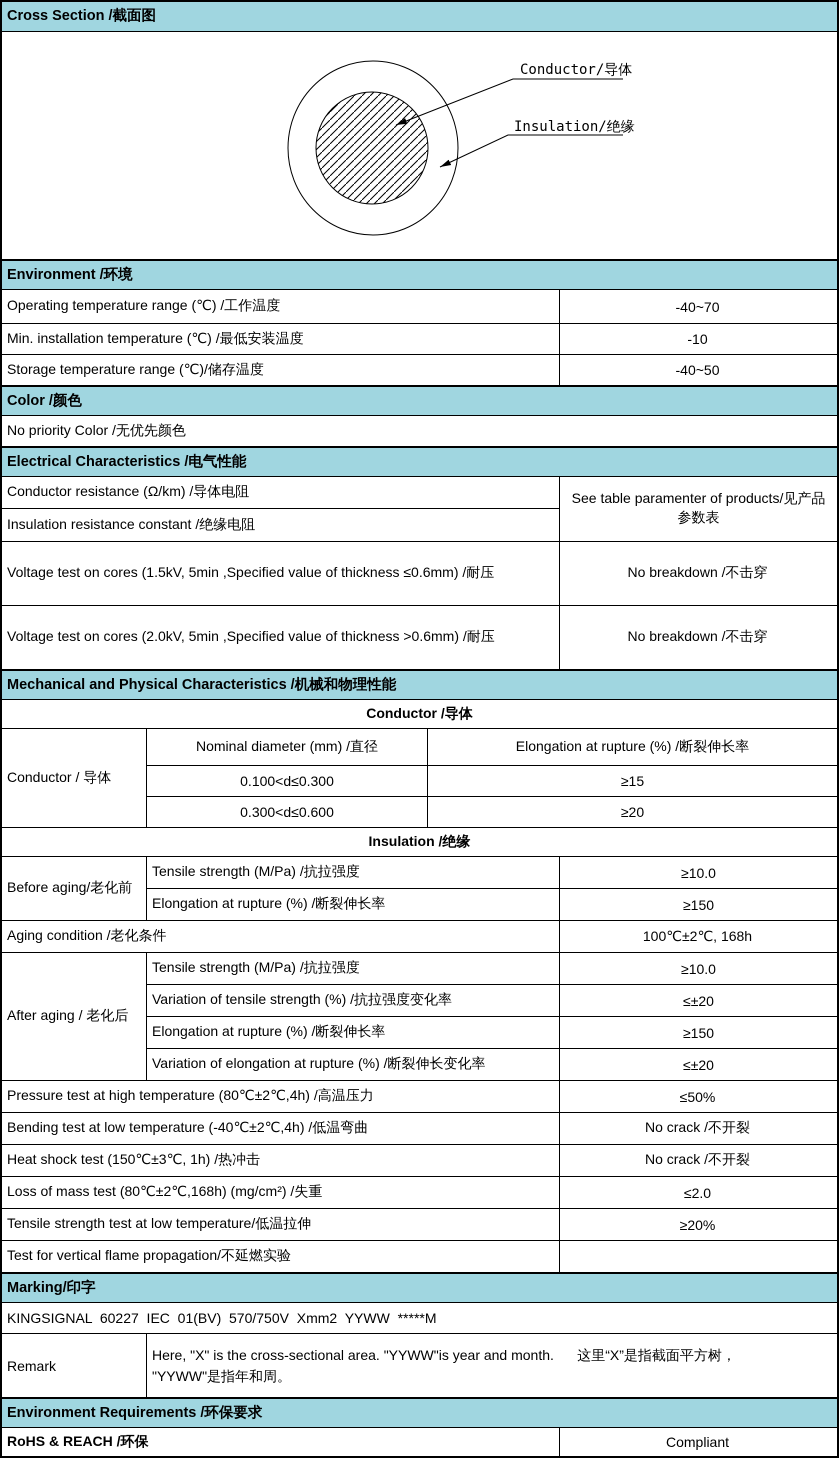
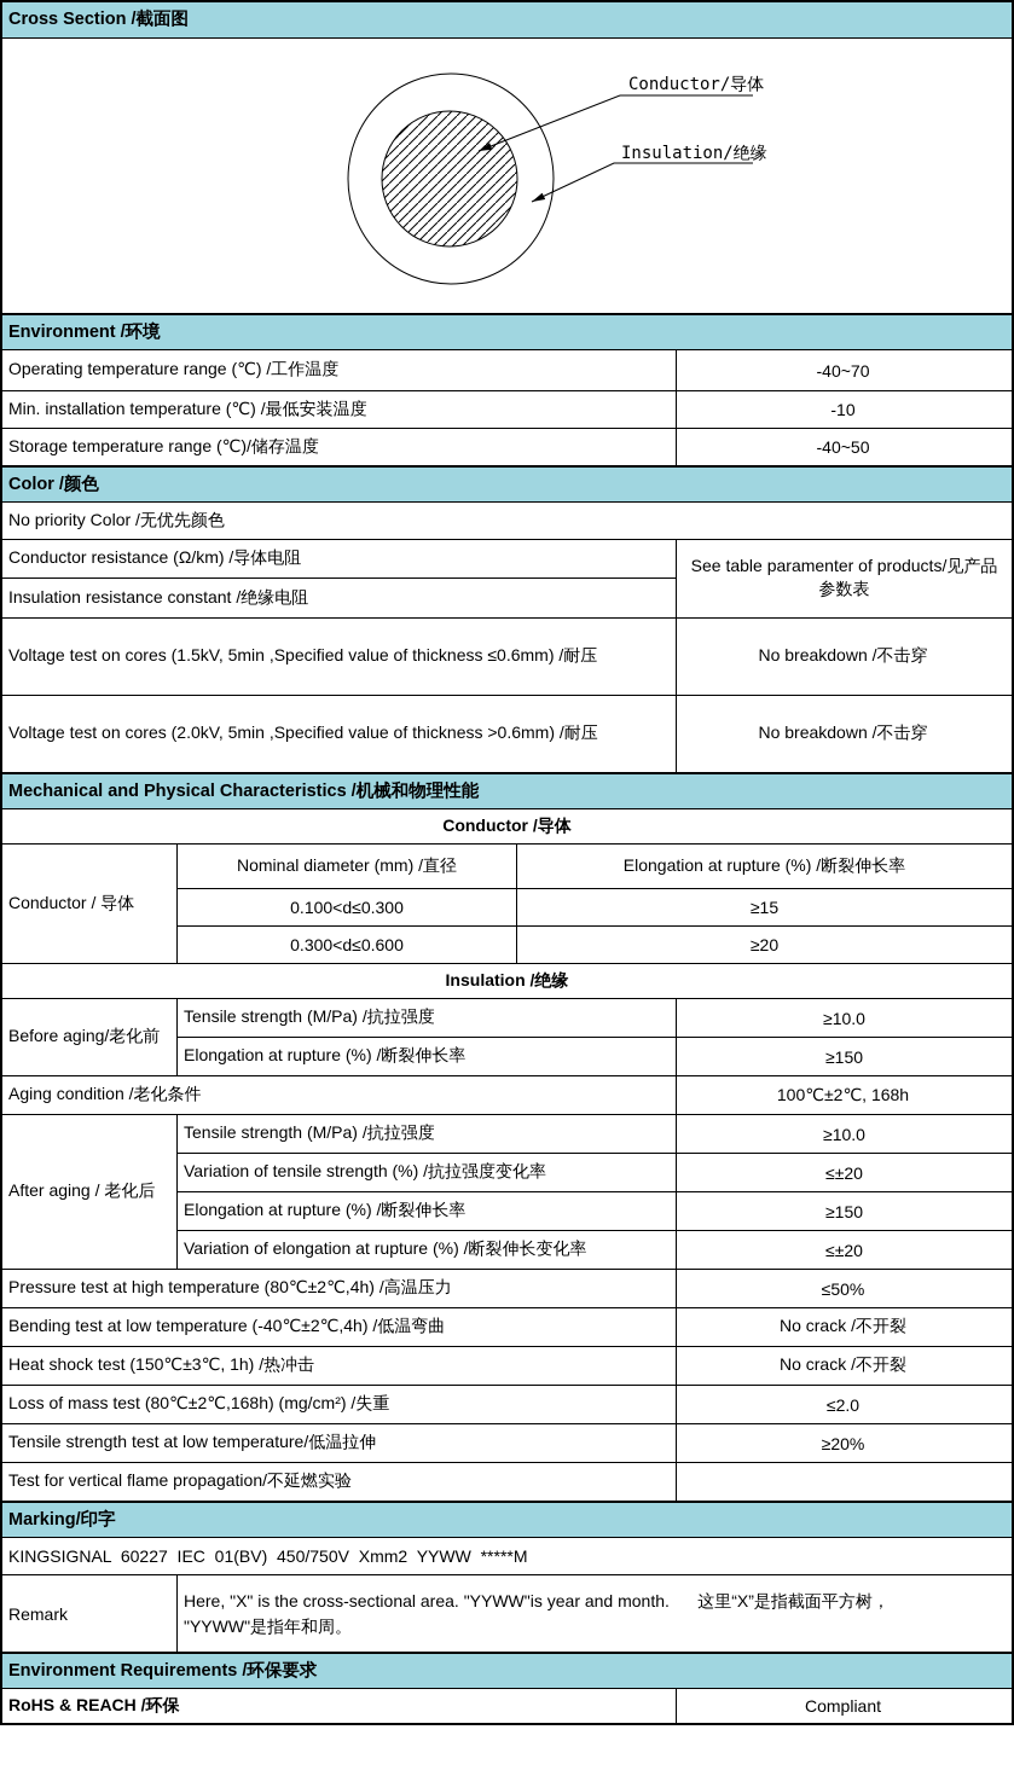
  Cross Section /截面图
  Conductor/导体
  Insulation/绝缘
  Environment /环境
  Operating temperature range (℃) /工作温度
  -40~70
  Min. installation temperature (℃) /最低安装温度
  -10
  Storage temperature range (℃)/储存温度
  -40~50
  Color /颜色
  No priority Color /无优先颜色
- Electrical Characteristics /电气性能
  Conductor resistance (Ω/km) /导体电阻
  Insulation resistance constant /绝缘电阻
  See table paramenter of products/见产品参数表
  Voltage test on cores (1.5kV, 5min ,Specified value of thickness ≤0.6mm) /耐压
  No breakdown /不击穿
  Voltage test on cores (2.0kV, 5min ,Specified value of thickness >0.6mm) /耐压
  No breakdown /不击穿
  Mechanical and Physical Characteristics /机械和物理性能
  Conductor /导体
  Conductor / 导体
  Nominal diameter (mm) /直径
  Elongation at rupture (%) /断裂伸长率
  0.100<d≤0.300
  ≥15
  0.300<d≤0.600
  ≥20
  Insulation /绝缘
  Before aging/老化前
  Tensile strength (M/Pa) /抗拉强度
  ≥10.0
  Elongation at rupture (%) /断裂伸长率
  ≥150
  Aging condition /老化条件
  100℃±2℃, 168h
  After aging / 老化后
  Tensile strength (M/Pa) /抗拉强度
  ≥10.0
  Variation of tensile strength (%) /抗拉强度变化率
  ≤±20
  Elongation at rupture (%) /断裂伸长率
  ≥150
  Variation of elongation at rupture (%) /断裂伸长变化率
  ≤±20
  Pressure test at high temperature (80℃±2℃,4h) /高温压力
  ≤50%
  Bending test at low temperature (-40℃±2℃,4h) /低温弯曲
  No crack /不开裂
  Heat shock test (150℃±3℃, 1h) /热冲击
  No crack /不开裂
  Loss of mass test (80℃±2℃,168h) (mg/cm²) /失重
  ≤2.0
  Tensile strength test at low temperature/低温拉伸
  ≥20%
  Test for vertical flame propagation/不延燃实验
  Marking/印字
- KINGSIGNAL 60227 IEC 01(BV) 570/750V Xmm2 YYWW *****M
+ KINGSIGNAL 60227 IEC 01(BV) 450/750V Xmm2 YYWW *****M
  Remark
  Here, "X" is the cross-sectional area. "YYWW"is year and month. 这里“X”是指截面平方树，
  "YYWW"是指年和周。
  Environment Requirements /环保要求
  RoHS & REACH /环保
  Compliant
